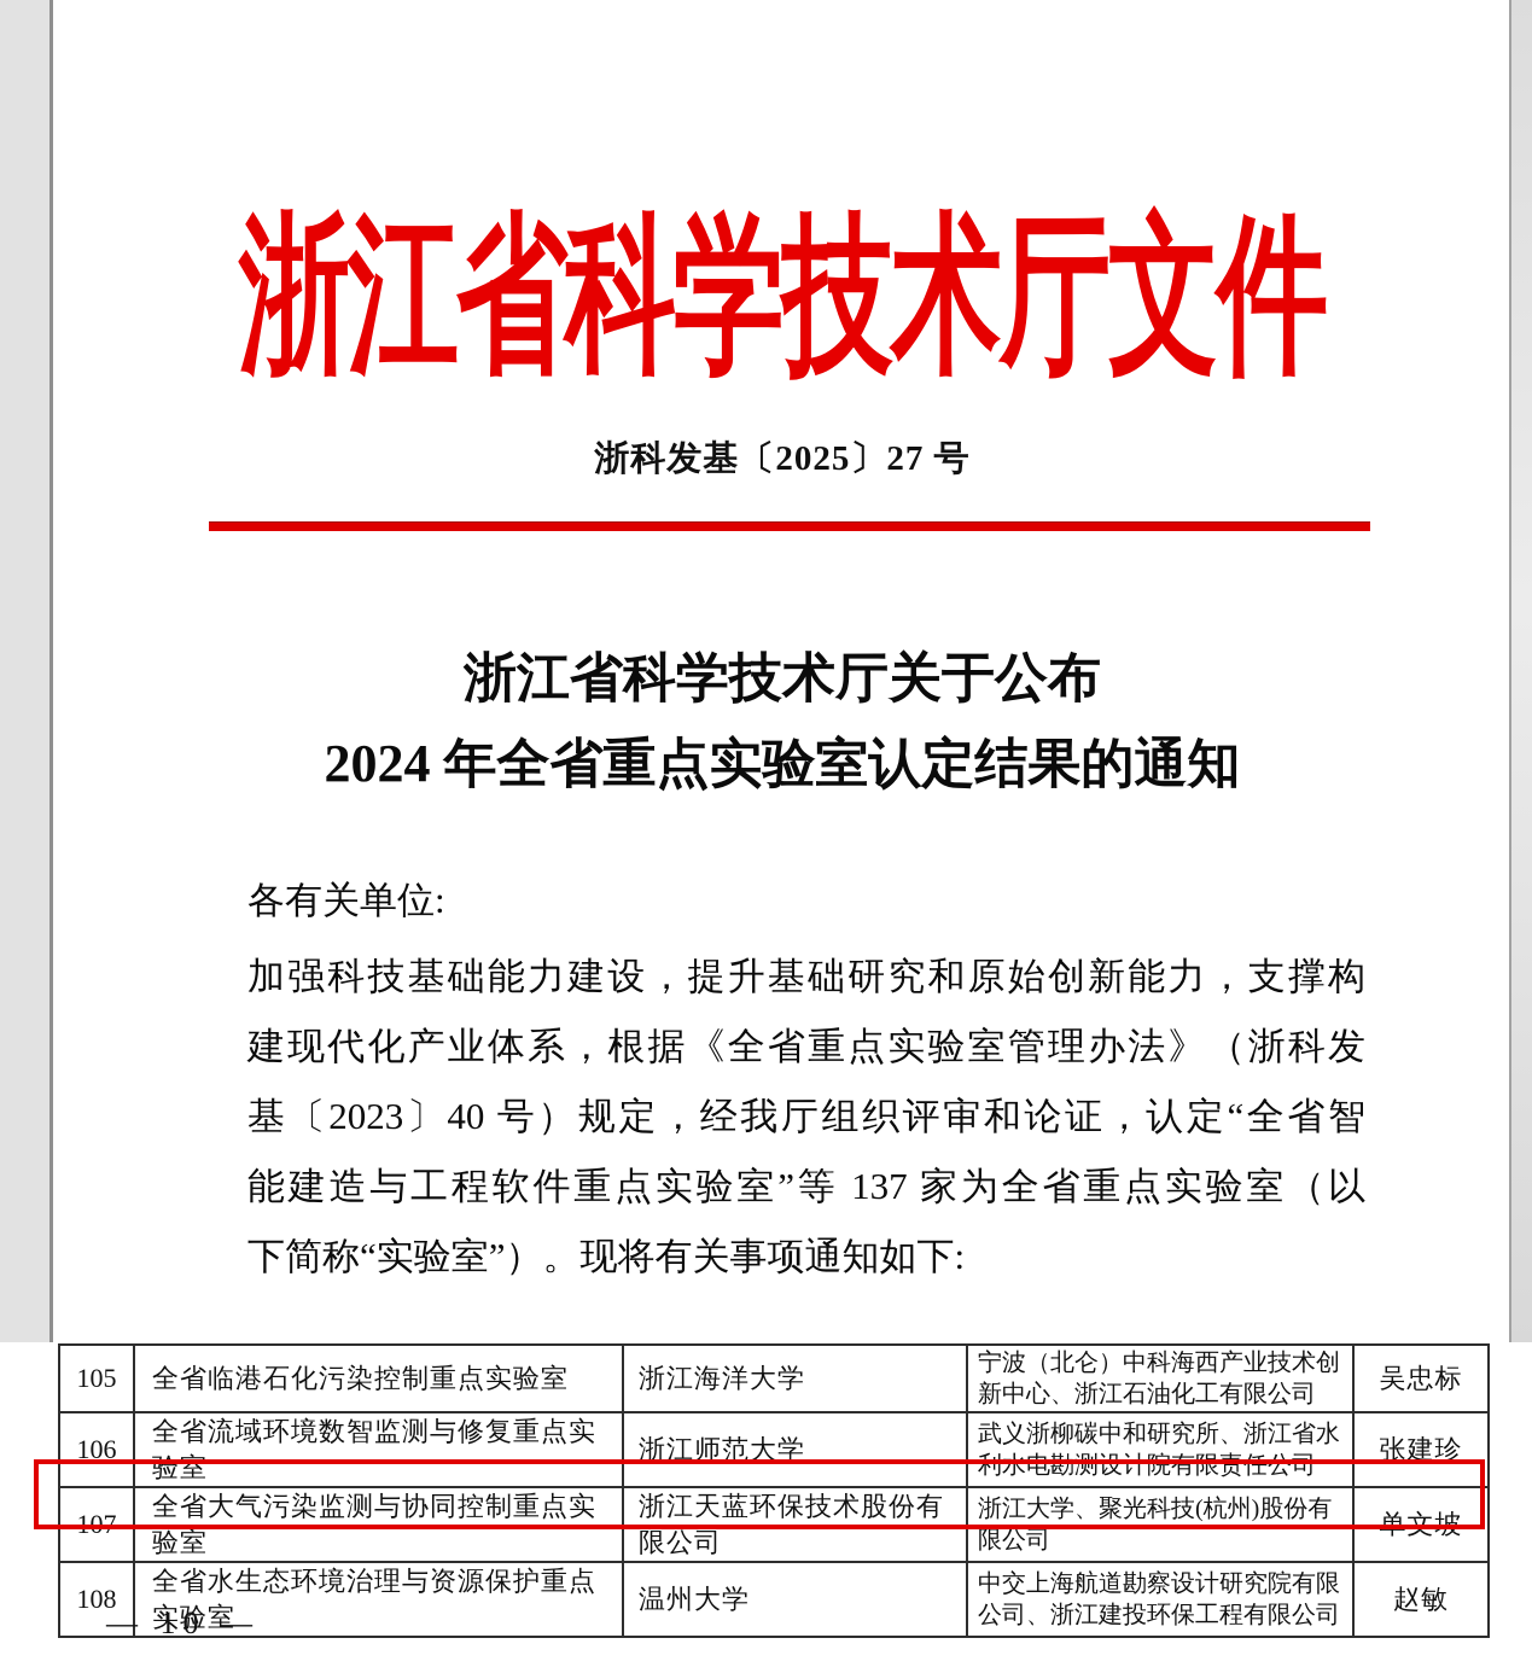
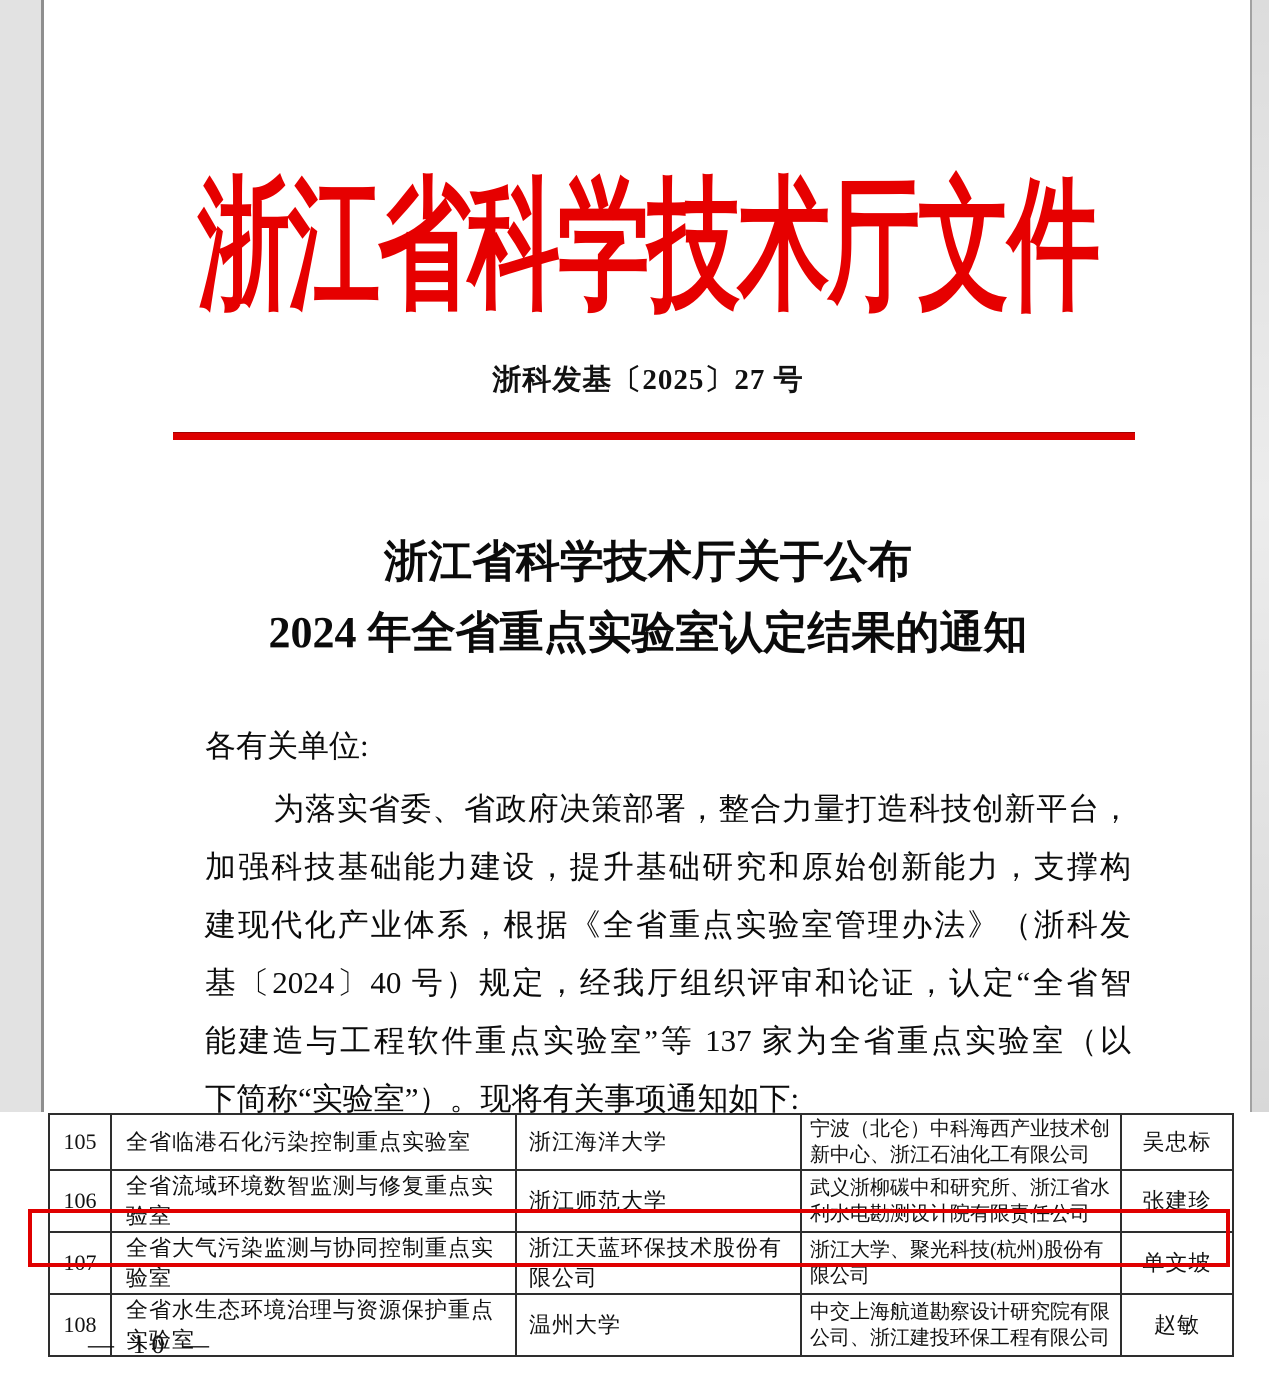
  浙江省科学技术厅文件
  浙科发基〔2025〕27 号
  浙江省科学技术厅关于公布
  2024 年全省重点实验室认定结果的通知
  各有关单位:
+ 为落实省委、省政府决策部署，整合力量打造科技创新平台，
  加强科技基础能力建设，提升基础研究和原始创新能力，支撑构
  建现代化产业体系，根据《全省重点实验室管理办法》（浙科发
- 基〔2023〕40 号）规定，经我厅组织评审和论证，认定“全省智
+ 基〔2024〕40 号）规定，经我厅组织评审和论证，认定“全省智
  能建造与工程软件重点实验室”等 137 家为全省重点实验室（以
  下简称“实验室”）。现将有关事项通知如下:
  105	全省临港石化污染控制重点实验室	浙江海洋大学	宁波（北仑）中科海西产业技术创新中心、浙江石油化工有限公司	吴忠标
  106	全省流域环境数智监测与修复重点实验室	浙江师范大学	武义浙柳碳中和研究所、浙江省水利水电勘测设计院有限责任公司	张建珍
  107	全省大气污染监测与协同控制重点实验室	浙江天蓝环保技术股份有限公司	浙江大学、聚光科技(杭州)股份有限公司	单文坡
  108	全省水生态环境治理与资源保护重点实验室	温州大学	中交上海航道勘察设计研究院有限公司、浙江建投环保工程有限公司	赵敏
  — 10 —
